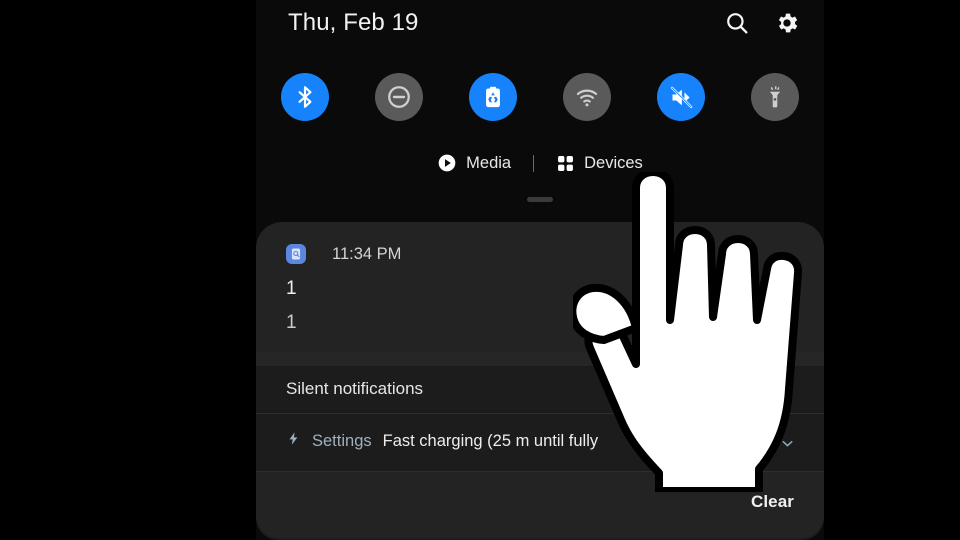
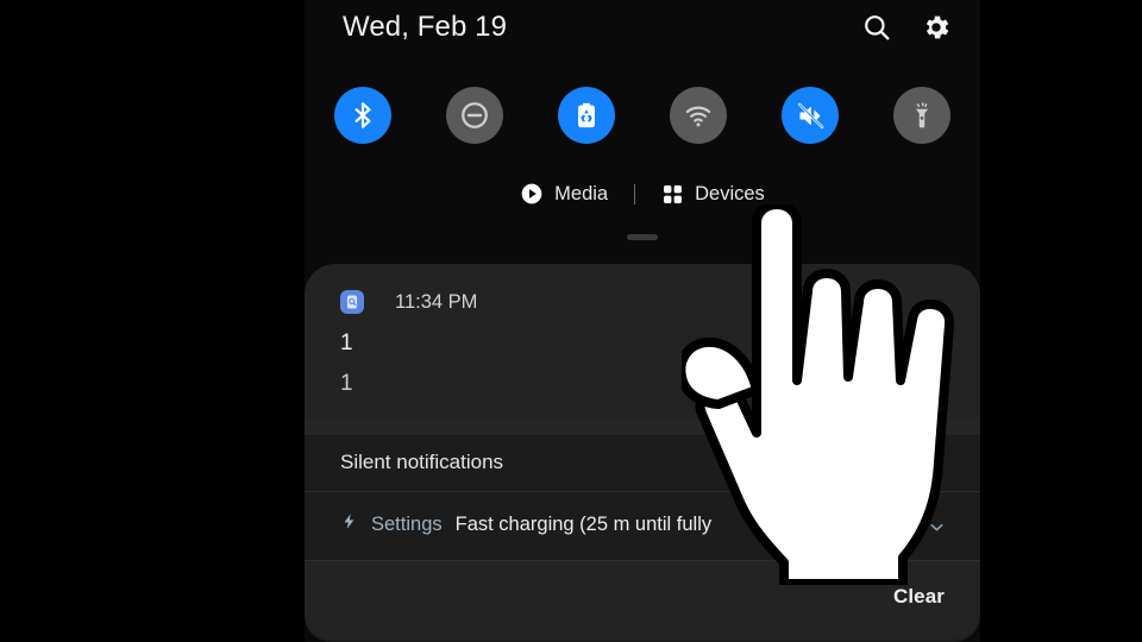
- Thu, Feb 19
+ Wed, Feb 19
  Media
  Devices
  11:34 PM
  1
  1
  Silent notifications
  Settings
  Fast charging (25 m until fully
  Clear
